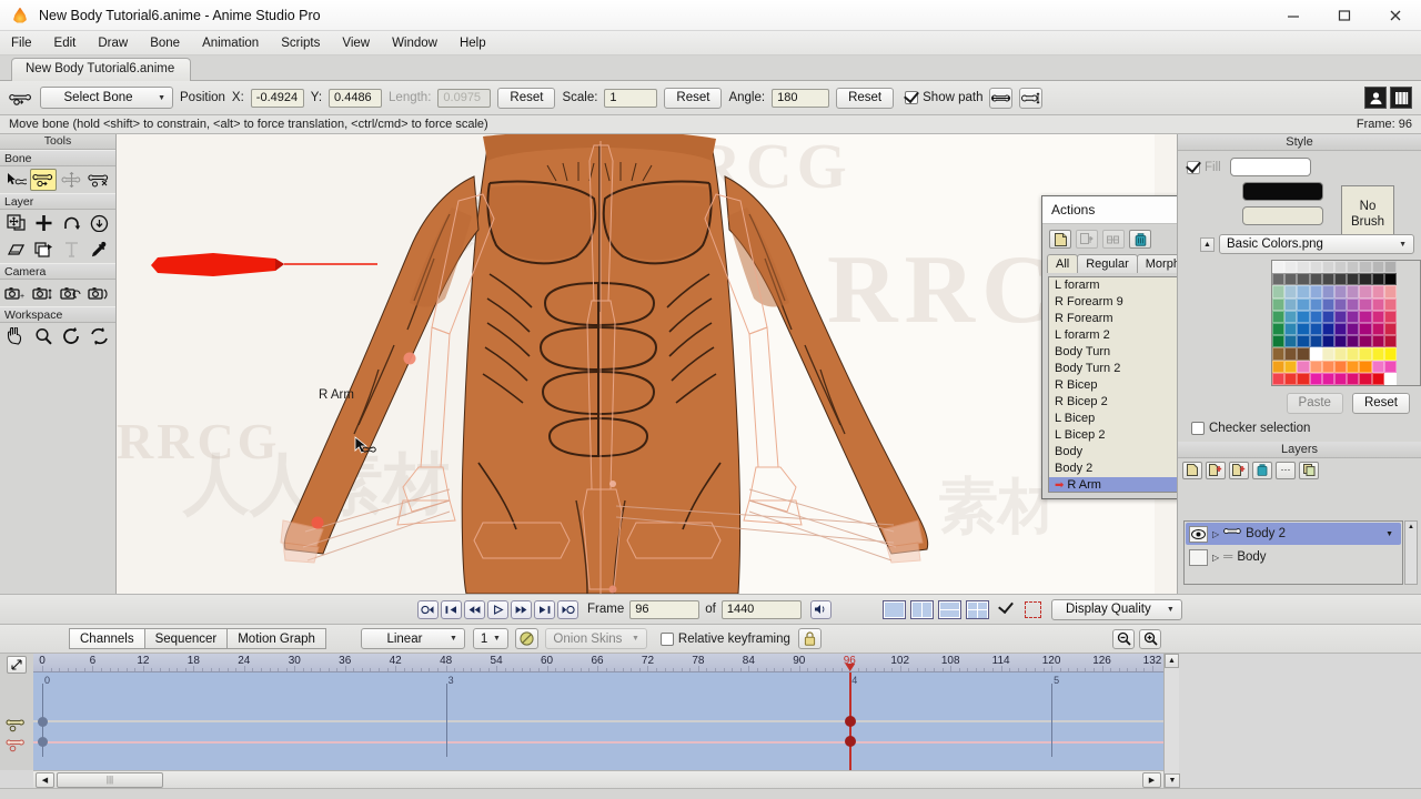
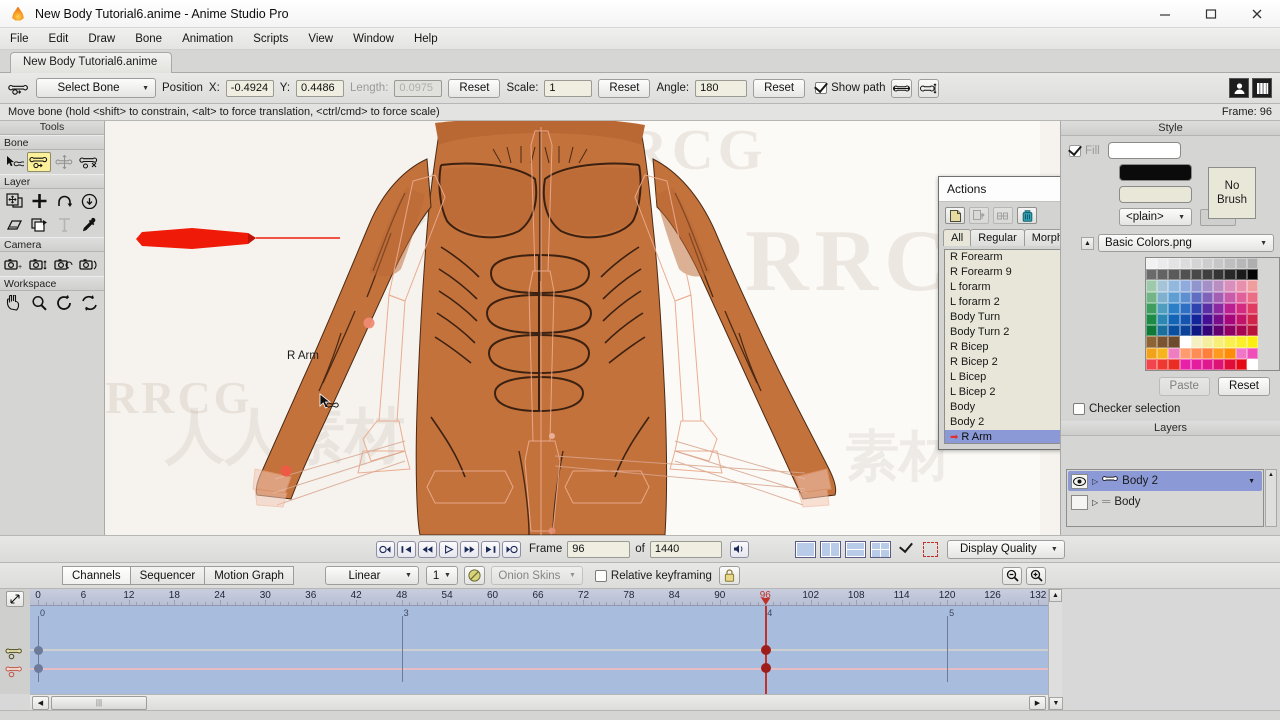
  New Body Tutorial6.anime - Anime Studio Pro
  File
  Edit
  Draw
  Bone
  Animation
  Scripts
  View
  Window
  Help
  New Body Tutorial6.anime
  Select Bone
  Position
  X:
  -0.4924
  Y:
  0.4486
  Length:
  0.0975
  Reset
  Scale:
  1
  Reset
  Angle:
  180
  Reset
  Show path
  Move bone (hold <shift> to constrain, <alt> to force translation, <ctrl/cmd> to force scale)
  Frame: 96
  Tools
  Bone
  Layer
  Camera
  Workspace
  RCG
  RRCG
  人人材
  RRC
  素材
  R Arm
  Actions
  All
  Regular
- L forarm
+ R Forearm
  R Forearm 9
- R Forearm
+ L forarm
  L forarm 2
  Body Turn
  Body Turn 2
  R Bicep
  R Bicep 2
  L Bicep
  L Bicep 2
  Body
  Body 2
  ➡ R Arm
  Style
  Fill
  No
  Brush
+ <plain>
  Basic Colors.png
  Paste
  Reset
  Checker selection
  Layers
- ⋯
  ▷
  Body 2
  ▷
  ═
  Body
  Frame
  96
  of
  1440
  Display Quality
  Channels
  Sequencer
  Motion Graph
  Linear
  1
  Onion Skins
  Relative keyframing
  0
  6
  12
  18
  24
  30
  36
  42
  48
  54
  60
  66
  72
  78
  84
  90
  96
  102
  108
  114
  120
  126
  132
  0
  3
  4
  5
  |||
